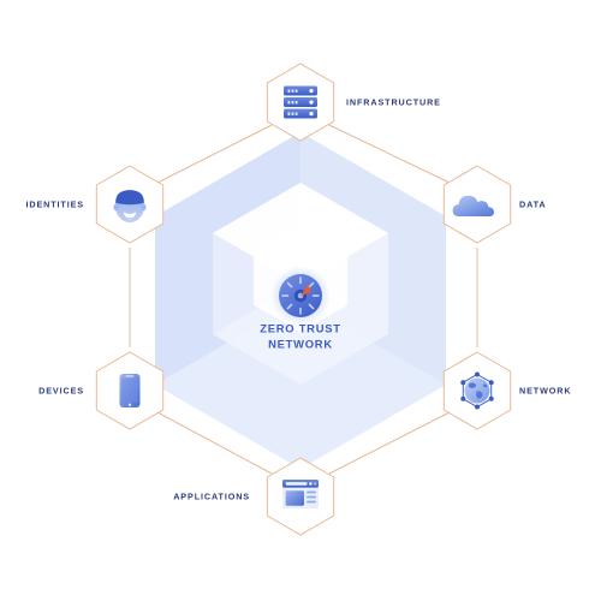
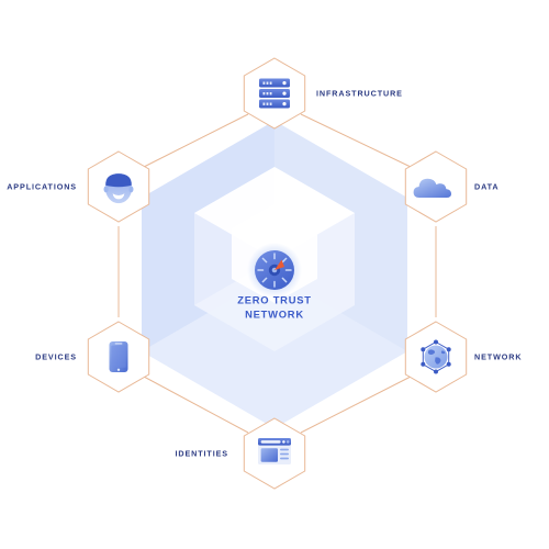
  INFRASTRUCTURE
  DATA
  NETWORK
- APPLICATIONS
+ IDENTITIES
  DEVICES
- IDENTITIES
+ APPLICATIONS
  ZERO TRUST
  NETWORK
